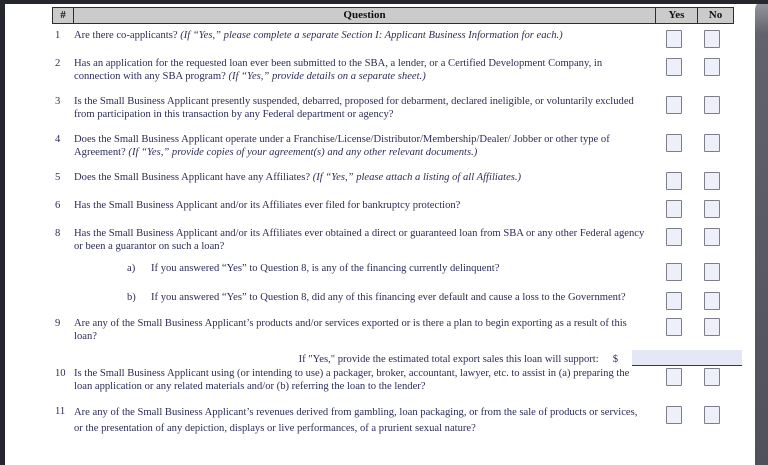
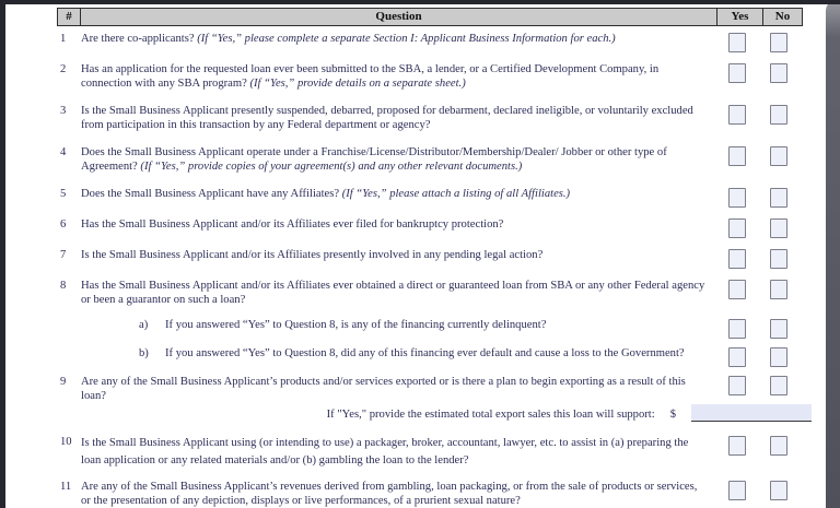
  #
  Question
  Yes
  No
  1
  Are there co-applicants? (If “Yes,” please complete a separate Section I: Applicant Business Information for each.)
  2
  Has an application for the requested loan ever been submitted to the SBA, a lender, or a Certified Development Company, in connection with any SBA program? (If “Yes,” provide details on a separate sheet.)
  3
  Is the Small Business Applicant presently suspended, debarred, proposed for debarment, declared ineligible, or voluntarily excluded from participation in this transaction by any Federal department or agency?
  4
  Does the Small Business Applicant operate under a Franchise/License/Distributor/Membership/Dealer/ Jobber or other type of Agreement? (If “Yes,” provide copies of your agreement(s) and any other relevant documents.)
  5
  Does the Small Business Applicant have any Affiliates? (If “Yes,” please attach a listing of all Affiliates.)
  6
  Has the Small Business Applicant and/or its Affiliates ever filed for bankruptcy protection?
+ 7
+ Is the Small Business Applicant and/or its Affiliates presently involved in any pending legal action?
  8
  Has the Small Business Applicant and/or its Affiliates ever obtained a direct or guaranteed loan from SBA or any other Federal agency or been a guarantor on such a loan?
  a) If you answered “Yes” to Question 8, is any of the financing currently delinquent?
  b) If you answered “Yes” to Question 8, did any of this financing ever default and cause a loss to the Government?
  9
  Are any of the Small Business Applicant’s products and/or services exported or is there a plan to begin exporting as a result of this loan?
  If "Yes," provide the estimated total export sales this loan will support: $
  10
- Is the Small Business Applicant using (or intending to use) a packager, broker, accountant, lawyer, etc. to assist in (a) preparing the loan application or any related materials and/or (b) referring the loan to the lender?
+ Is the Small Business Applicant using (or intending to use) a packager, broker, accountant, lawyer, etc. to assist in (a) preparing the loan application or any related materials and/or (b) gambling the loan to the lender?
  11
  Are any of the Small Business Applicant’s revenues derived from gambling, loan packaging, or from the sale of products or services, or the presentation of any depiction, displays or live performances, of a prurient sexual nature?
